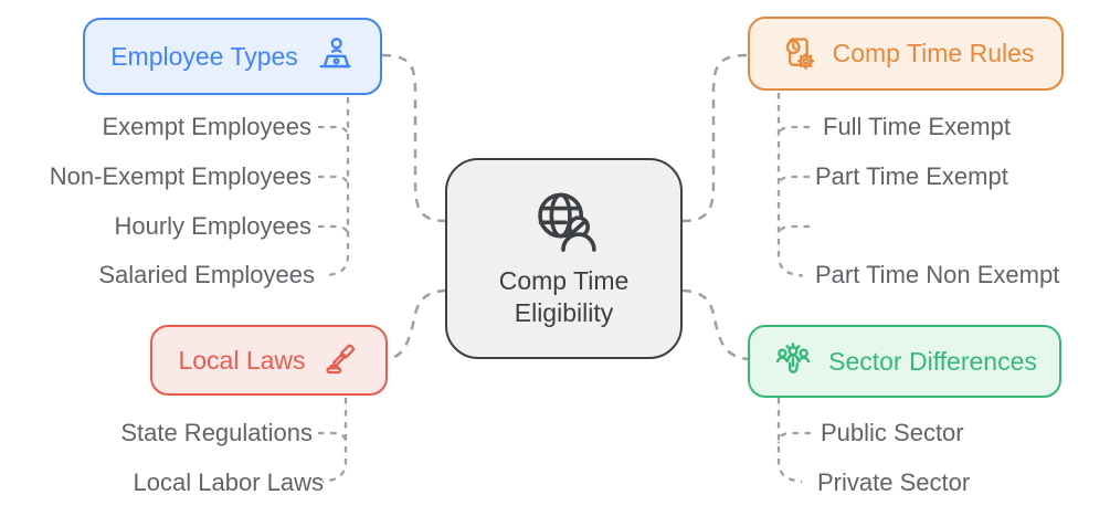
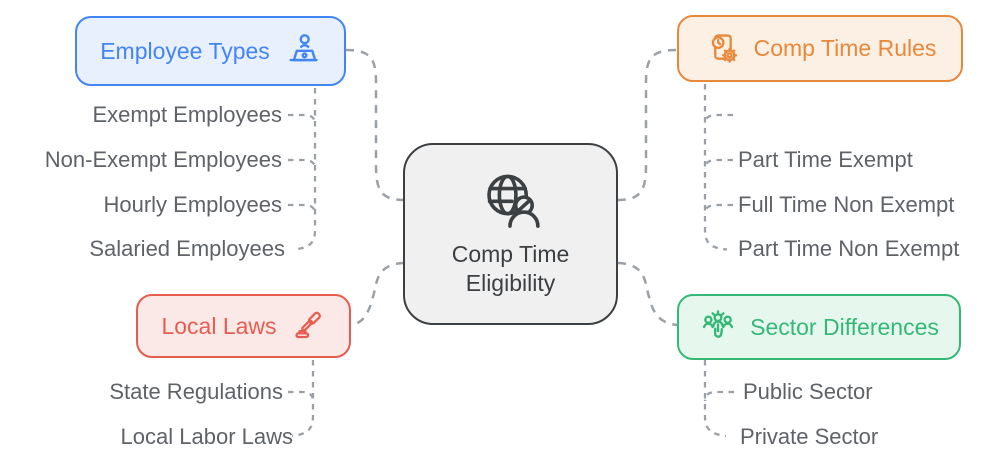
  Comp Time Eligibility
  Employee Types
  Comp Time Rules
  Local Laws
  Sector Differences
  Exempt Employees
  Non-Exempt Employees
  Hourly Employees
  Salaried Employees
- Full Time Exempt
  Part Time Exempt
+ Full Time Non Exempt
  Part Time Non Exempt
  State Regulations
  Local Labor Laws
  Public Sector
  Private Sector
